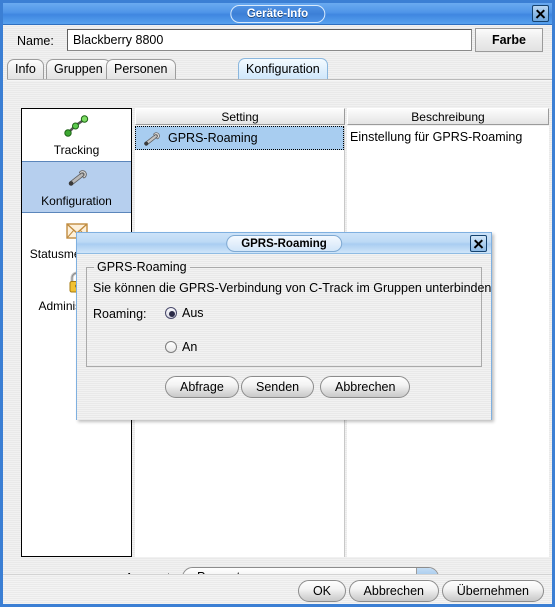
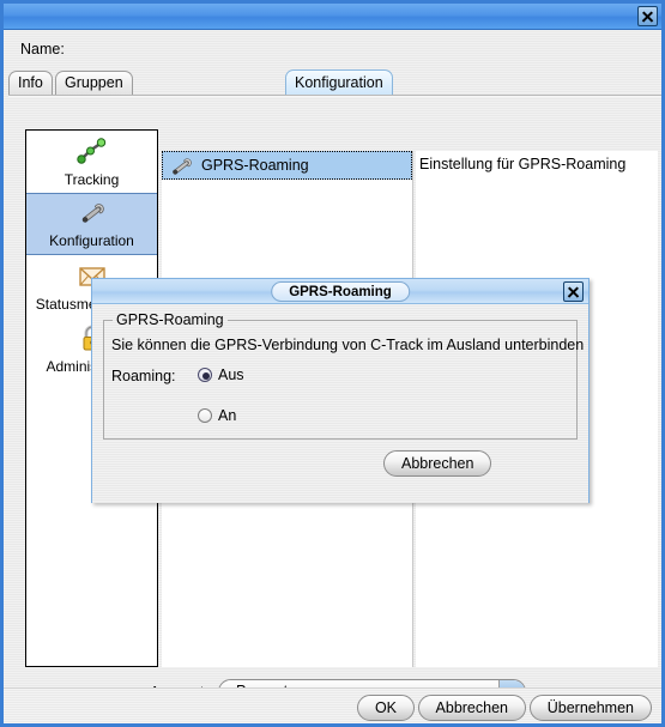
- Geräte-Info
  Name:
- Blackberry 8800
- Farbe
  Info
  Gruppen
- Personen
  Konfiguration
  Tracking
  Konfiguration
- Setting
- Beschreibung
  GPRS-Roaming
  Einstellung für GPRS-Roaming
  OK
  Abbrechen
  Übernehmen
  GPRS-Roaming
  GPRS-Roaming
- Sie können die GPRS-Verbindung von C-Track im Gruppen unterbinden
+ Sie können die GPRS-Verbindung von C-Track im Ausland unterbinden
  Roaming:
  Aus
  An
- Abfrage
- Senden
  Abbrechen
